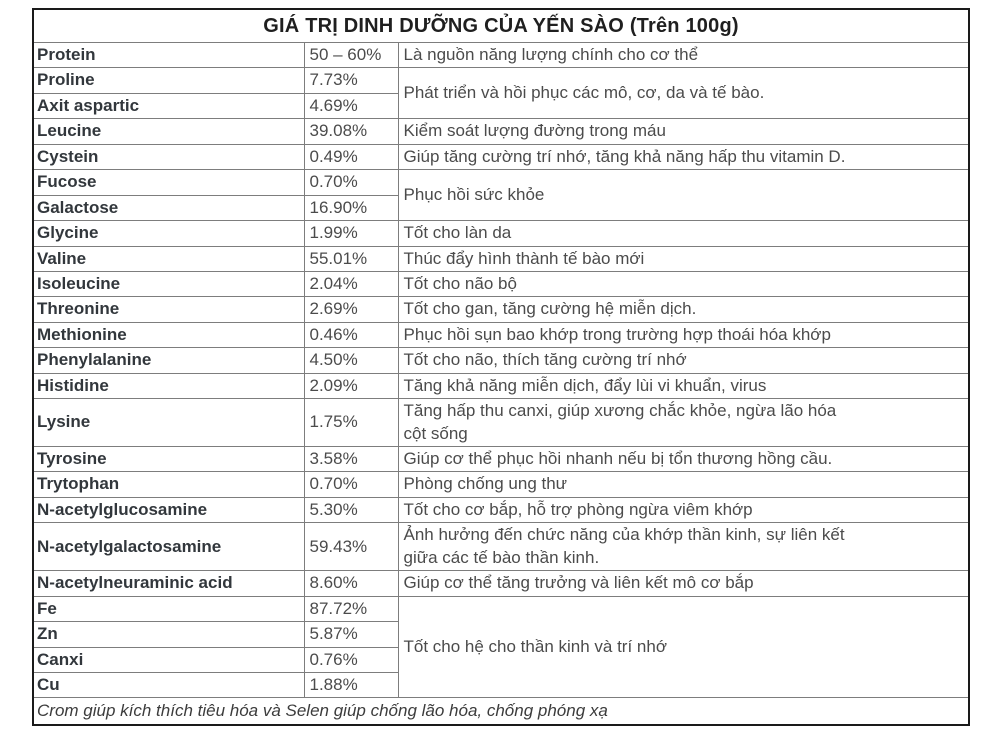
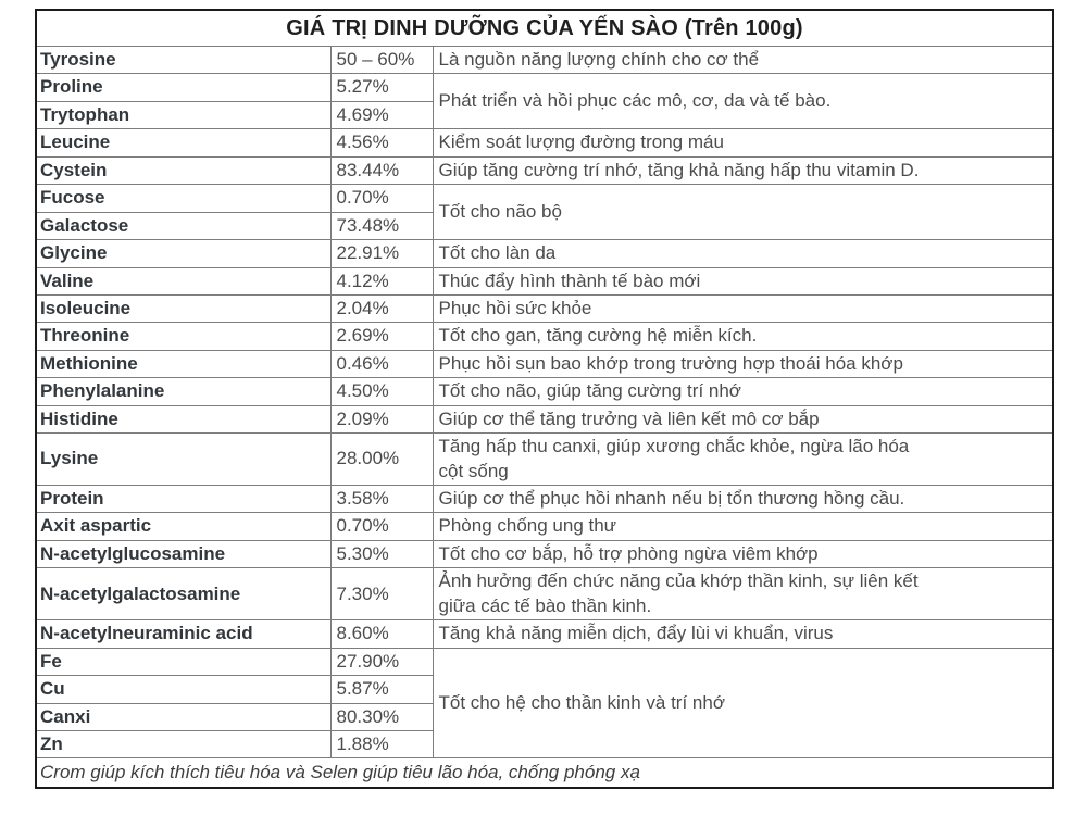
  GIÁ TRỊ DINH DƯỠNG CỦA YẾN SÀO (Trên 100g)
- Protein	50 – 60%	Là nguồn năng lượng chính cho cơ thể
+ Tyrosine	50 – 60%	Là nguồn năng lượng chính cho cơ thể
- Proline	7.73%	Phát triển và hồi phục các mô, cơ, da và tế bào.
+ Proline	5.27%	Phát triển và hồi phục các mô, cơ, da và tế bào.
- Axit aspartic	4.69%
+ Trytophan	4.69%
- Leucine	39.08%	Kiểm soát lượng đường trong máu
+ Leucine	4.56%	Kiểm soát lượng đường trong máu
- Cystein	0.49%	Giúp tăng cường trí nhớ, tăng khả năng hấp thu vitamin D.
+ Cystein	83.44%	Giúp tăng cường trí nhớ, tăng khả năng hấp thu vitamin D.
- Fucose	0.70%	Phục hồi sức khỏe
+ Fucose	0.70%	Tốt cho não bộ
- Galactose	16.90%
+ Galactose	73.48%
- Glycine	1.99%	Tốt cho làn da
+ Glycine	22.91%	Tốt cho làn da
- Valine	55.01%	Thúc đẩy hình thành tế bào mới
+ Valine	4.12%	Thúc đẩy hình thành tế bào mới
- Isoleucine	2.04%	Tốt cho não bộ
+ Isoleucine	2.04%	Phục hồi sức khỏe
- Threonine	2.69%	Tốt cho gan, tăng cường hệ miễn dịch.
+ Threonine	2.69%	Tốt cho gan, tăng cường hệ miễn kích.
  Methionine	0.46%	Phục hồi sụn bao khớp trong trường hợp thoái hóa khớp
- Phenylalanine	4.50%	Tốt cho não, thích tăng cường trí nhớ
+ Phenylalanine	4.50%	Tốt cho não, giúp tăng cường trí nhớ
- Histidine	2.09%	Tăng khả năng miễn dịch, đẩy lùi vi khuẩn, virus
+ Histidine	2.09%	Giúp cơ thể tăng trưởng và liên kết mô cơ bắp
- Lysine	1.75%	Tăng hấp thu canxi, giúp xương chắc khỏe, ngừa lão hóa cột sống
+ Lysine	28.00%	Tăng hấp thu canxi, giúp xương chắc khỏe, ngừa lão hóa cột sống
- Tyrosine	3.58%	Giúp cơ thể phục hồi nhanh nếu bị tổn thương hồng cầu.
+ Protein	3.58%	Giúp cơ thể phục hồi nhanh nếu bị tổn thương hồng cầu.
- Trytophan	0.70%	Phòng chống ung thư
+ Axit aspartic	0.70%	Phòng chống ung thư
  N-acetylglucosamine	5.30%	Tốt cho cơ bắp, hỗ trợ phòng ngừa viêm khớp
- N-acetylgalactosamine	59.43%	Ảnh hưởng đến chức năng của khớp thần kinh, sự liên kết giữa các tế bào thần kinh.
+ N-acetylgalactosamine	7.30%	Ảnh hưởng đến chức năng của khớp thần kinh, sự liên kết giữa các tế bào thần kinh.
- N-acetylneuraminic acid	8.60%	Giúp cơ thể tăng trưởng và liên kết mô cơ bắp
+ N-acetylneuraminic acid	8.60%	Tăng khả năng miễn dịch, đẩy lùi vi khuẩn, virus
- Fe	87.72%	Tốt cho hệ cho thần kinh và trí nhớ
+ Fe	27.90%	Tốt cho hệ cho thần kinh và trí nhớ
- Zn	5.87%
+ Cu	5.87%
- Canxi	0.76%
+ Canxi	80.30%
- Cu	1.88%
+ Zn	1.88%
- Crom giúp kích thích tiêu hóa và Selen giúp chống lão hóa, chống phóng xạ
+ Crom giúp kích thích tiêu hóa và Selen giúp tiêu lão hóa, chống phóng xạ
